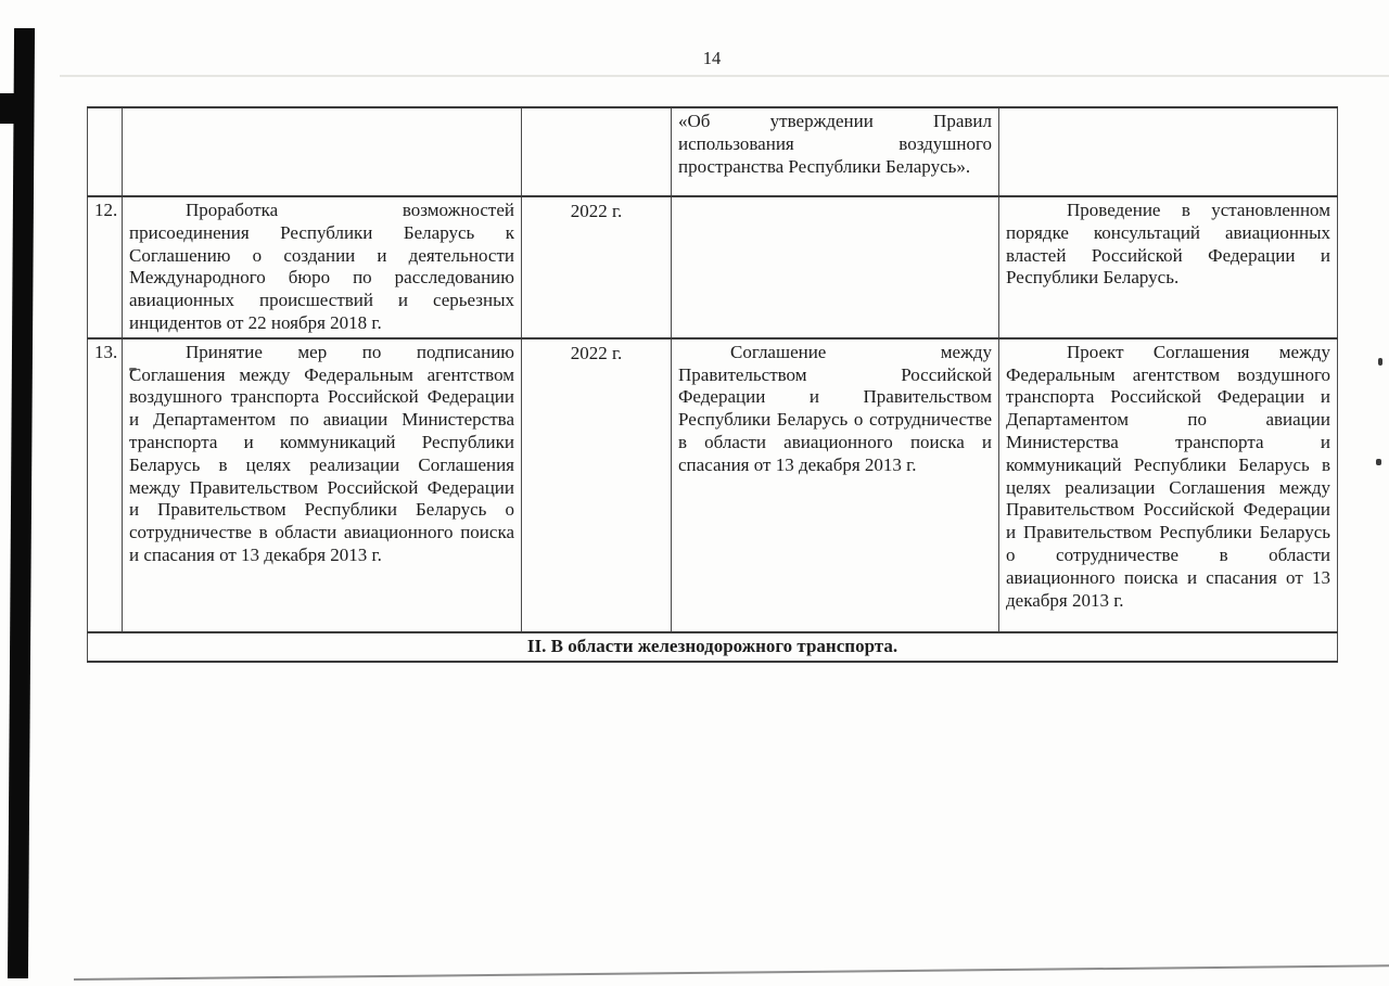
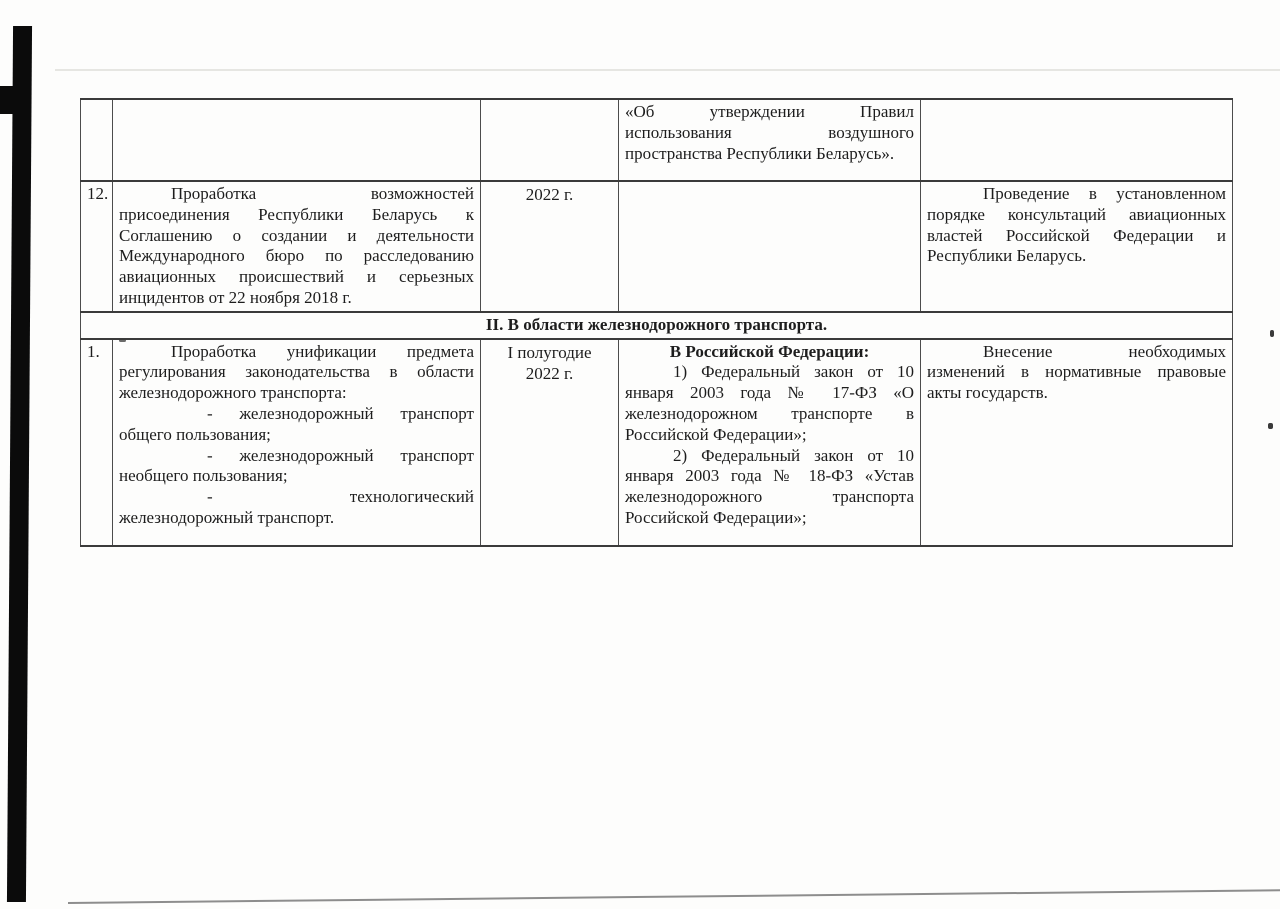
- 14
  			«Об утверждении Правил использования воздушного пространства Республики Беларусь».
  12.	Проработка возможностей присоединения Республики Беларусь к Соглашению о создании и деятельности Международного бюро по расследованию авиационных происшествий и серьезных инцидентов от 22 ноября 2018 г.	2022 г.		Проведение в установленном порядке консультаций авиационных властей Российской Федерации и Республики Беларусь.
- 13.	Принятие мер по подписанию Соглашения между Федеральным агентством воздушного транспорта Российской Федерации и Департаментом по авиации Министерства транспорта и коммуникаций Республики Беларусь в целях реализации Соглашения между Правительством Российской Федерации и Правительством Республики Беларусь о сотрудничестве в области авиационного поиска и спасания от 13 декабря 2013 г.	2022 г.	Соглашение между Правительством Российской Федерации и Правительством Республики Беларусь о сотрудничестве в области авиационного поиска и спасания от 13 декабря 2013 г.	Проект Соглашения между Федеральным агентством воздушного транспорта Российской Федерации и Департаментом по авиации Министерства транспорта и коммуникаций Республики Беларусь в целях реализации Соглашения между Правительством Российской Федерации и Правительством Республики Беларусь о сотрудничестве в области авиационного поиска и спасания от 13 декабря 2013 г.
  II. В области железнодорожного транспорта.
+ 1.	Проработка унификации предмета регулирования законодательства в области железнодорожного транспорта: - железнодорожный транспорт общего пользования; - железнодорожный транспорт необщего пользования; - технологический железнодорожный транспорт.	I полугодие 2022 г.	В Российской Федерации: 1) Федеральный закон от 10 января 2003 года № 17-ФЗ «О железнодорожном транспорте в Российской Федерации»; 2) Федеральный закон от 10 января 2003 года № 18-ФЗ «Устав железнодорожного транспорта Российской Федерации»;	Внесение необходимых изменений в нормативные правовые акты государств.
